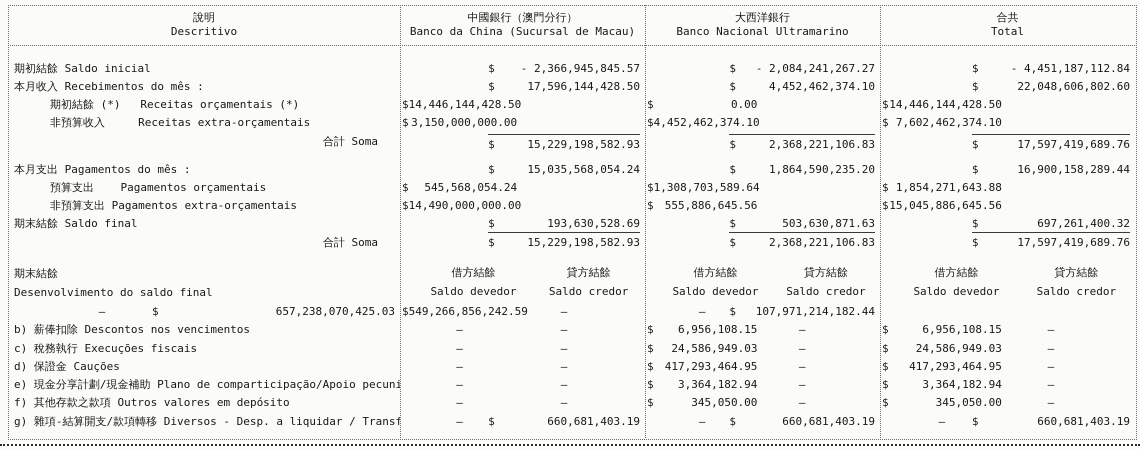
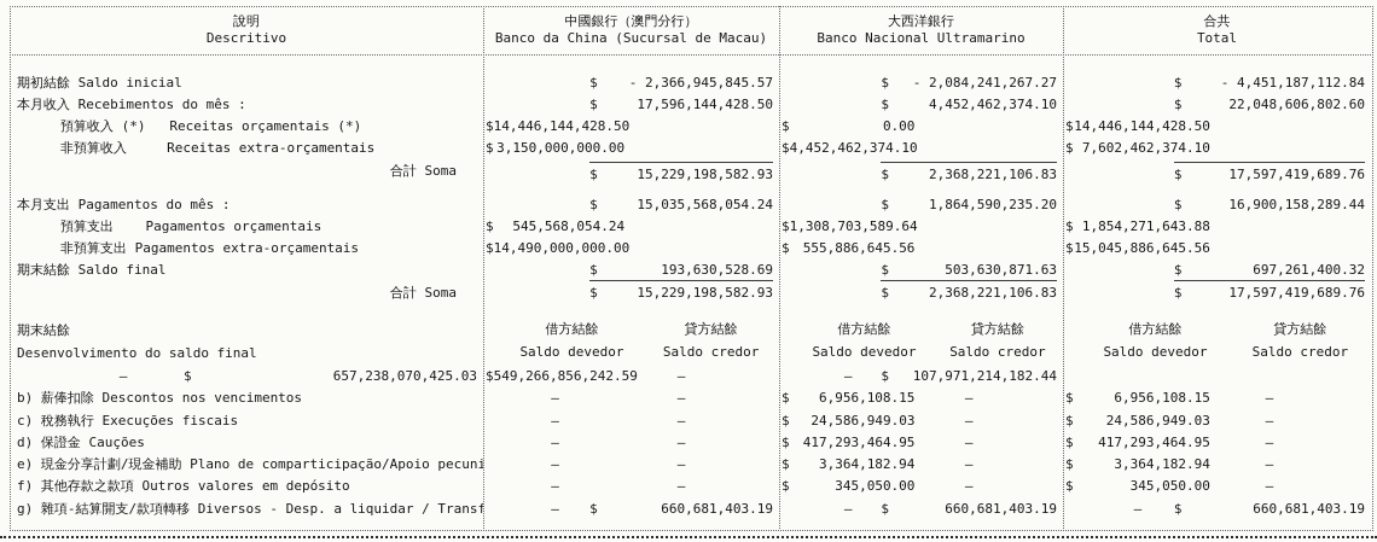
  說明
  Descritivo
  中國銀行（澳門分行）
  Banco da China (Sucursal de Macau)
  大西洋銀行
  Banco Nacional Ultramarino
  合共
  Total
  期初結餘 Saldo inicial
  $
  - 2,366,945,845.57
  $
  - 2,084,241,267.27
  $
  - 4,451,187,112.84
  本月收入 Recebimentos do mês :
  $
  17,596,144,428.50
  $
  4,452,462,374.10
  $
  22,048,606,802.60
- 期初結餘 (*) Receitas orçamentais (*)
+ 預算收入 (*) Receitas orçamentais (*)
  $
  14,446,144,428.50
  $
  0.00
  $
  14,446,144,428.50
  非預算收入 Receitas extra-orçamentais
  $
  3,150,000,000.00
  $
  4,452,462,374.10
  $
  7,602,462,374.10
  合計 Soma
  $
  15,229,198,582.93
  $
  2,368,221,106.83
  $
  17,597,419,689.76
  本月支出 Pagamentos do mês :
  $
  15,035,568,054.24
  $
  1,864,590,235.20
  $
  16,900,158,289.44
  預算支出 Pagamentos orçamentais
  $
  545,568,054.24
  $
  1,308,703,589.64
  $
  1,854,271,643.88
  非預算支出 Pagamentos extra-orçamentais
  $
  14,490,000,000.00
  $
  555,886,645.56
  $
  15,045,886,645.56
  期末結餘 Saldo final
  $
  193,630,528.69
  $
  503,630,871.63
  $
  697,261,400.32
  合計 Soma
  $
  15,229,198,582.93
  $
  2,368,221,106.83
  $
  17,597,419,689.76
  期末結餘
  Desenvolvimento do saldo final
  借方結餘
  Saldo devedor
  貸方結餘
  Saldo credor
  借方結餘
  Saldo devedor
  貸方結餘
  Saldo credor
  借方結餘
  Saldo devedor
  貸方結餘
  Saldo credor
  –
  $
  657,238,070,425.03
  $
  549,266,856,242.59
  –
  –
  $
  107,971,214,182.44
  b) 薪俸扣除 Descontos nos vencimentos
  –
  –
  $
  6,956,108.15
  –
  $
  6,956,108.15
  –
  c) 稅務執行 Execuções fiscais
  –
  –
  $
  24,586,949.03
  –
  $
  24,586,949.03
  –
  d) 保證金 Cauções
  –
  –
  $
  417,293,464.95
  –
  $
  417,293,464.95
  –
  e) 現金分享計劃/現金補助 Plano de comparticipação/Apoio pecuni
  –
  –
  $
  3,364,182.94
  –
  $
  3,364,182.94
  –
  f) 其他存款之款項 Outros valores em depósito
  –
  –
  $
  345,050.00
  –
  $
  345,050.00
  –
  g) 雜項-結算開支/款項轉移 Diversos - Desp. a liquidar / Transf
  –
  $
  660,681,403.19
  –
  $
  660,681,403.19
  –
  $
  660,681,403.19
